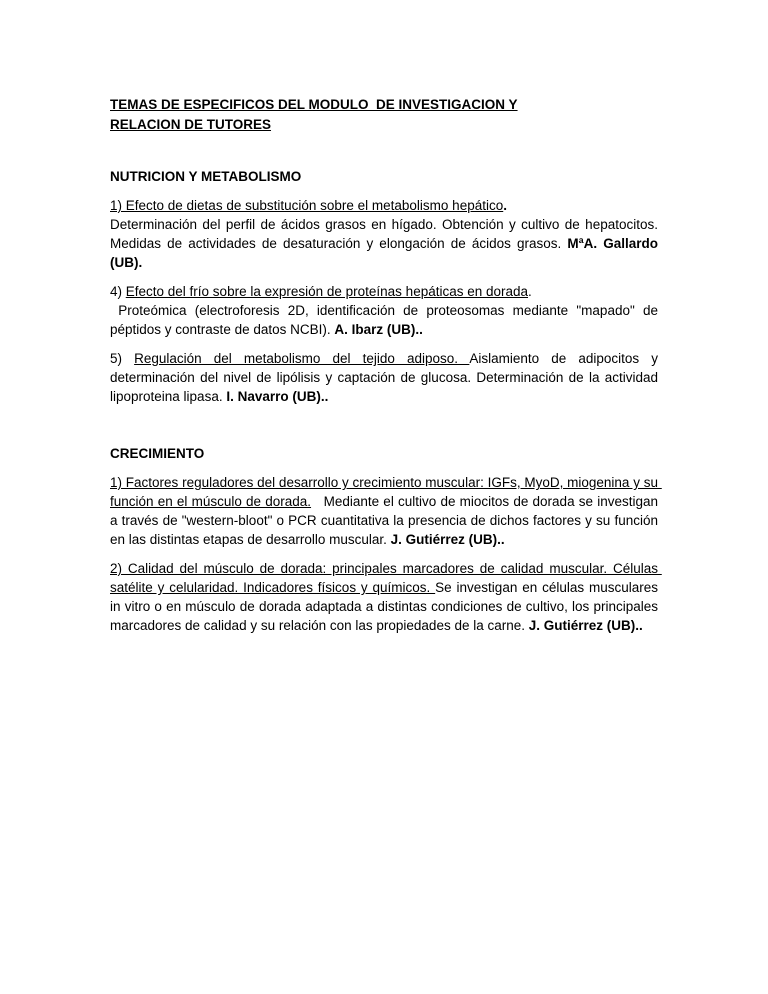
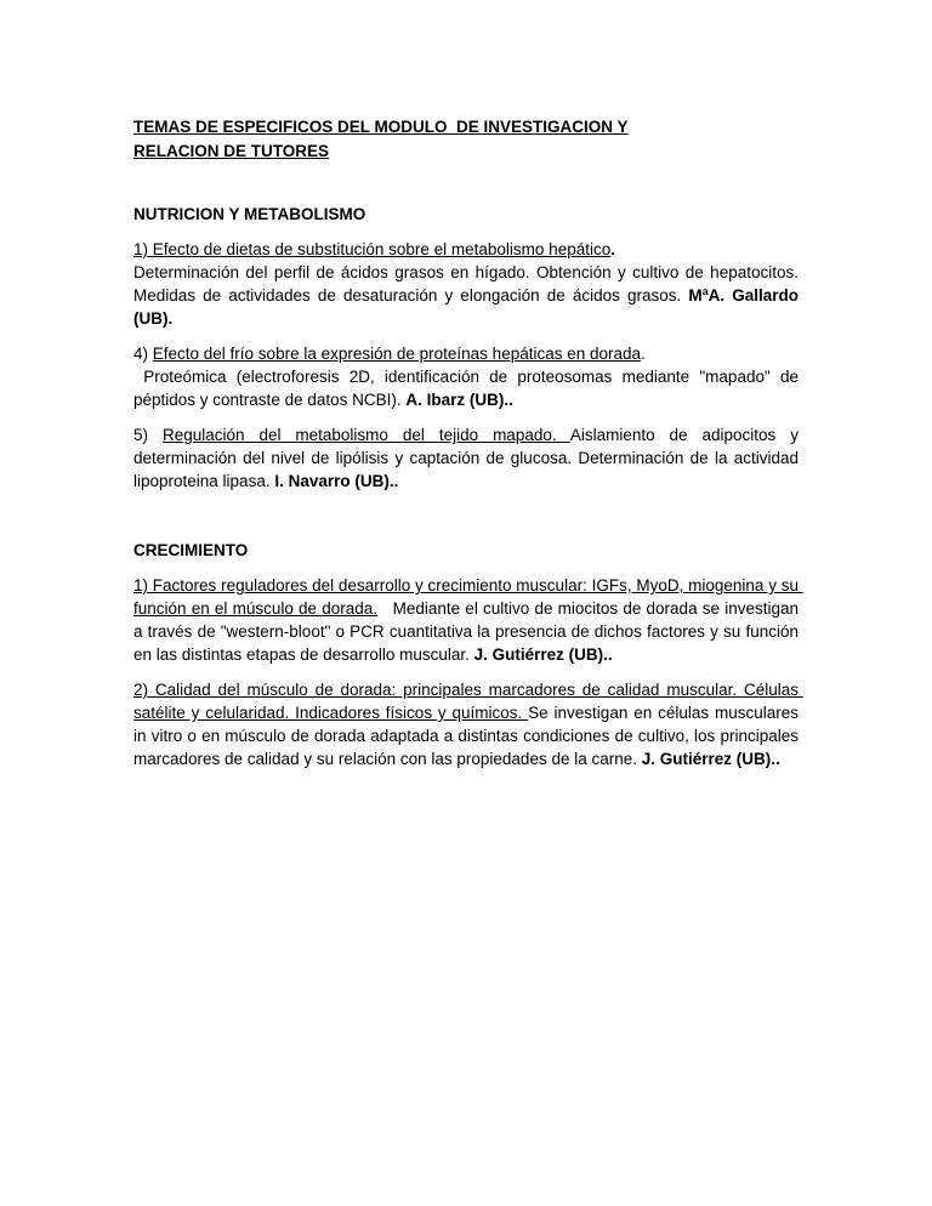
  TEMAS DE ESPECIFICOS DEL MODULO DE INVESTIGACION Y
  RELACION DE TUTORES
  NUTRICION Y METABOLISMO
  1) Efecto de dietas de substitución sobre el metabolismo hepático.
  Determinación del perfil de ácidos grasos en hígado. Obtención y cultivo de hepatocitos. Medidas de actividades de desaturación y elongación de ácidos grasos. MªA. Gallardo (UB).
  4) Efecto del frío sobre la expresión de proteínas hepáticas en dorada.
  Proteómica (electroforesis 2D, identificación de proteosomas mediante "mapado" de péptidos y contraste de datos NCBI). A. Ibarz (UB)..
- 5) Regulación del metabolismo del tejido adiposo. Aislamiento de adipocitos y determinación del nivel de lipólisis y captación de glucosa. Determinación de la actividad lipoproteina lipasa. I. Navarro (UB)..
+ 5) Regulación del metabolismo del tejido mapado. Aislamiento de adipocitos y determinación del nivel de lipólisis y captación de glucosa. Determinación de la actividad lipoproteina lipasa. I. Navarro (UB)..
  CRECIMIENTO
  1) Factores reguladores del desarrollo y crecimiento muscular: IGFs, MyoD, miogenina y su función en el músculo de dorada. Mediante el cultivo de miocitos de dorada se investigan a través de "western-bloot" o PCR cuantitativa la presencia de dichos factores y su función en las distintas etapas de desarrollo muscular. J. Gutiérrez (UB)..
  2) Calidad del músculo de dorada: principales marcadores de calidad muscular. Células satélite y celularidad. Indicadores físicos y químicos. Se investigan en células musculares in vitro o en músculo de dorada adaptada a distintas condiciones de cultivo, los principales marcadores de calidad y su relación con las propiedades de la carne. J. Gutiérrez (UB)..
